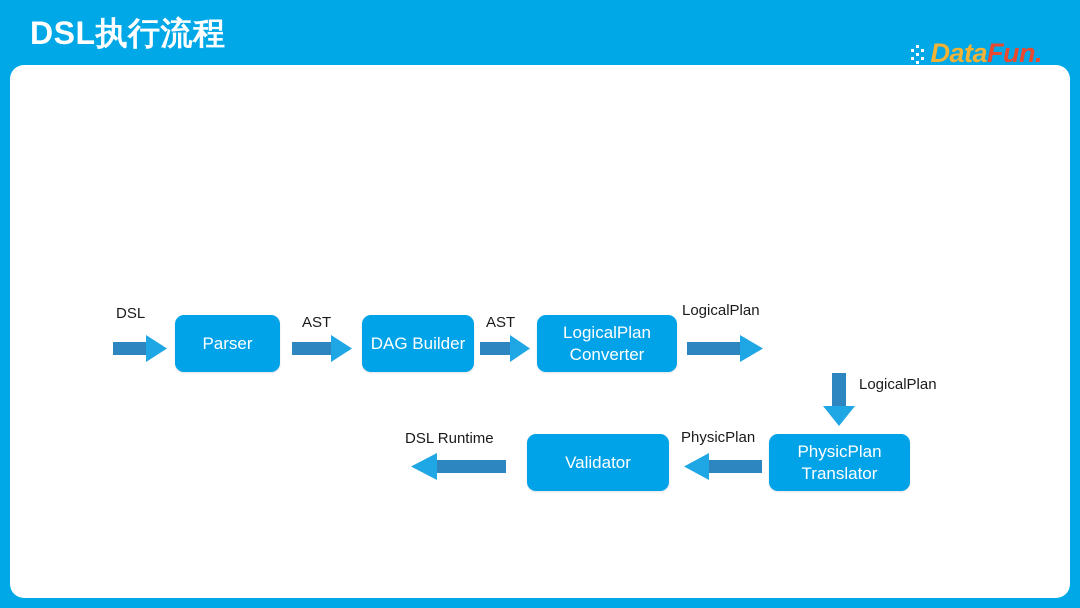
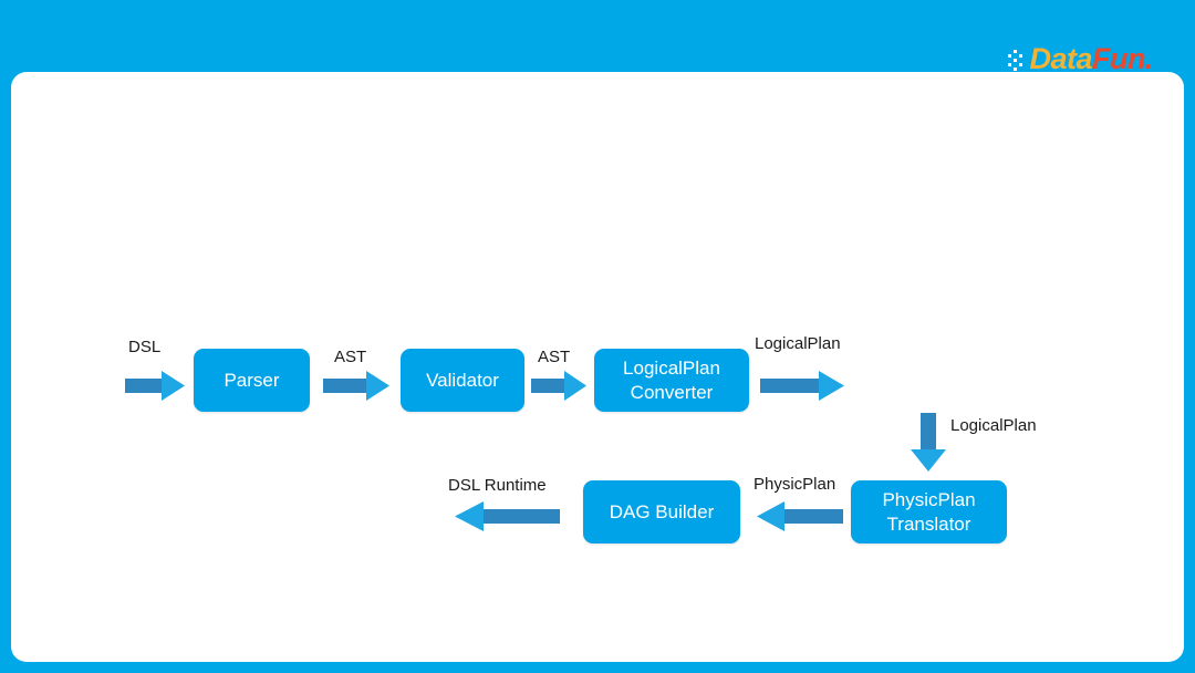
- DSL执行流程
  Data
  Fun.
  Parser
- DAG Builder
+ Validator
  LogicalPlan
  Converter
  PhysicPlan
  Translator
- Validator
+ DAG Builder
  DSL
  AST
  AST
  LogicalPlan
  LogicalPlan
  PhysicPlan
  DSL Runtime
